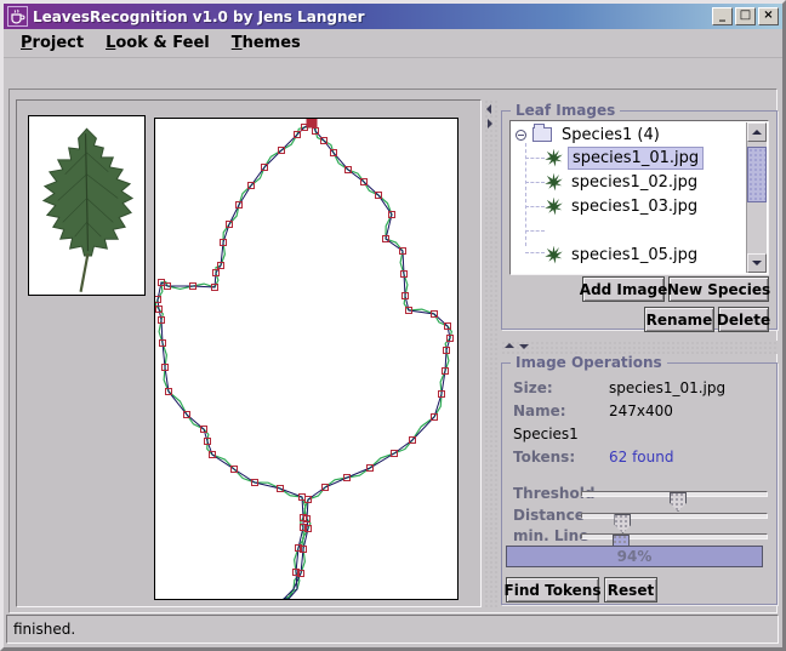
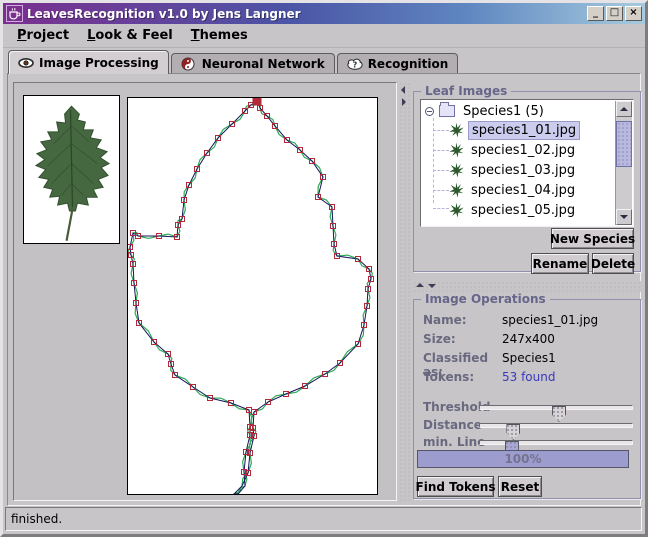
  LeavesRecognition v1.0 by Jens Langner
  _
  □
  ×
  Project
  Look & Feel
  Themes
+ Image Processing
+ Neuronal Network
+ ?
+ Recognition
  Leaf Images
- Species1 (4)
+ Species1 (5)
  species1_01.jpg
  species1_02.jpg
  species1_03.jpg
+ species1_04.jpg
  species1_05.jpg
- Add Image
  New Species
  Rename
  Delete
  Image Operations
- Size:
+ Name:
  species1_01.jpg
- Name:
+ Size:
  247x400
+ Classified as:
  Species1
  Tokens:
- 62 found
+ 53 found
  Thresho
  Distance
  min. Lin
- 94%
+ 100%
  Find Tokens
  Reset
  finished.
